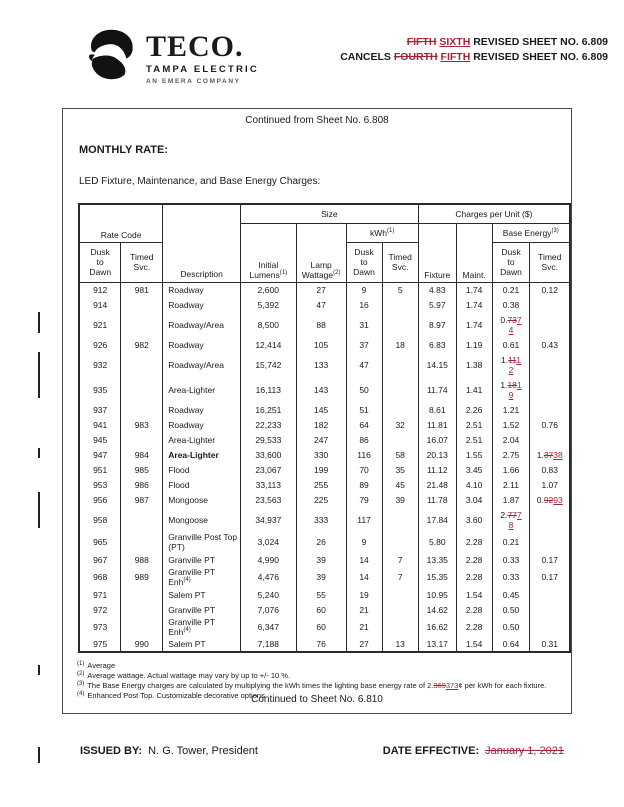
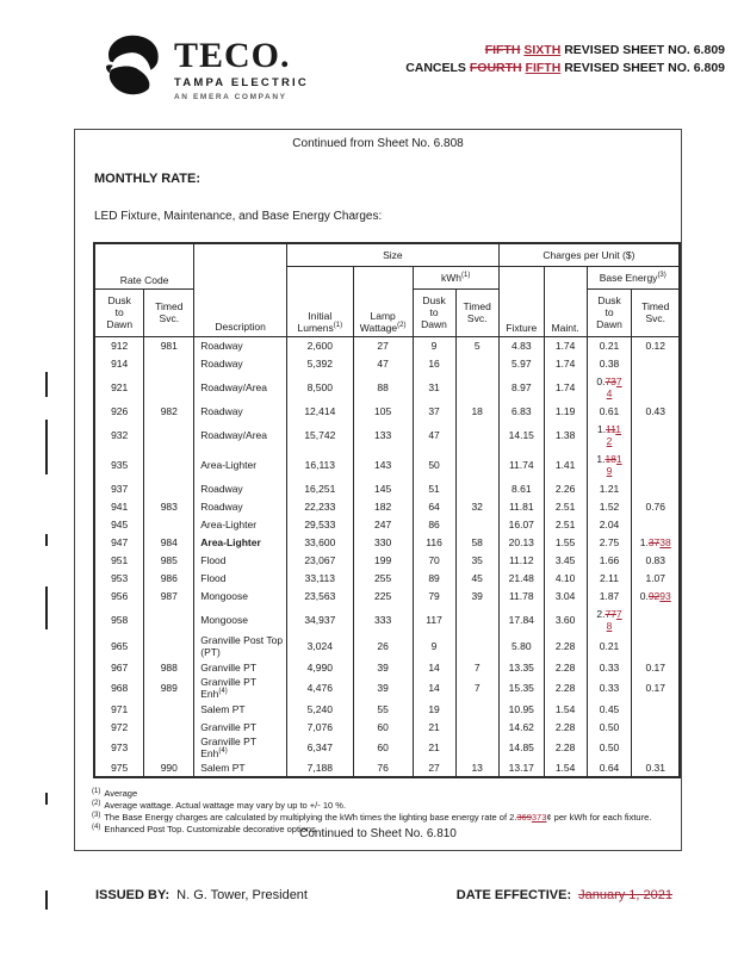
  TECO.
  TAMPA ELECTRIC
  FIFTH SIXTH REVISED SHEET NO. 6.809
  CANCELS FOURTH FIFTH REVISED SHEET NO. 6.809
  Continued from Sheet No. 6.808
  MONTHLY RATE:
  LED Fixture, Maintenance, and Base Energy Charges:
  Rate Code	Description	Size	Charges per Unit ($)
  Initial Lumens	Lamp Wattage	kWh	Fixture	Maint.	Base Energy
  Dusk to Dawn	Timed Svc.	Dusk to Dawn	Timed Svc.	Dusk to Dawn	Timed Svc.
  912	981	Roadway	2,600	27	9	5	4.83	1.74	0.21	0.12
  914		Roadway	5,392	47	16		5.97	1.74	0.38
  921		Roadway/Area	8,500	88	31		8.97	1.74	0.7374
  926	982	Roadway	12,414	105	37	18	6.83	1.19	0.61	0.43
  932		Roadway/Area	15,742	133	47		14.15	1.38	1.1112
  935		Area-Lighter	16,113	143	50		11.74	1.41	1.1819
  937		Roadway	16,251	145	51		8.61	2.26	1.21
  941	983	Roadway	22,233	182	64	32	11.81	2.51	1.52	0.76
  945		Area-Lighter	29,533	247	86		16.07	2.51	2.04
  947	984	Area-Lighter	33,600	330	116	58	20.13	1.55	2.75	1.3738
  951	985	Flood	23,067	199	70	35	11.12	3.45	1.66	0.83
  953	986	Flood	33,113	255	89	45	21.48	4.10	2.11	1.07
  956	987	Mongoose	23,563	225	79	39	11.78	3.04	1.87	0.9293
  958		Mongoose	34,937	333	117		17.84	3.60	2.7778
  965		Granville Post Top (PT)	3,024	26	9		5.80	2.28	0.21
  967	988	Granville PT	4,990	39	14	7	13.35	2.28	0.33	0.17
  968	989	Granville PT Enh	4,476	39	14	7	15.35	2.28	0.33	0.17
  971		Salem PT	5,240	55	19		10.95	1.54	0.45
  972		Granville PT	7,076	60	21		14.62	2.28	0.50
- 973		Granville PT Enh	6,347	60	21		16.62	2.28	0.50
+ 973		Granville PT Enh	6,347	60	21		14.85	2.28	0.50
  975	990	Salem PT	7,188	76	27	13	13.17	1.54	0.64	0.31
  Average
  Average wattage. Actual wattage may vary by up to +/- 10 %.
  The Base Energy charges are calculated by multiplying the kWh times the lighting base energy rate of 2.369373¢ per kWh for each fixture.
  Enhanced Post Top. Customizable decorative options
  Continued to Sheet No. 6.810
  ISSUED BY: N. G. Tower, President
  DATE EFFECTIVE: January 1, 2021
